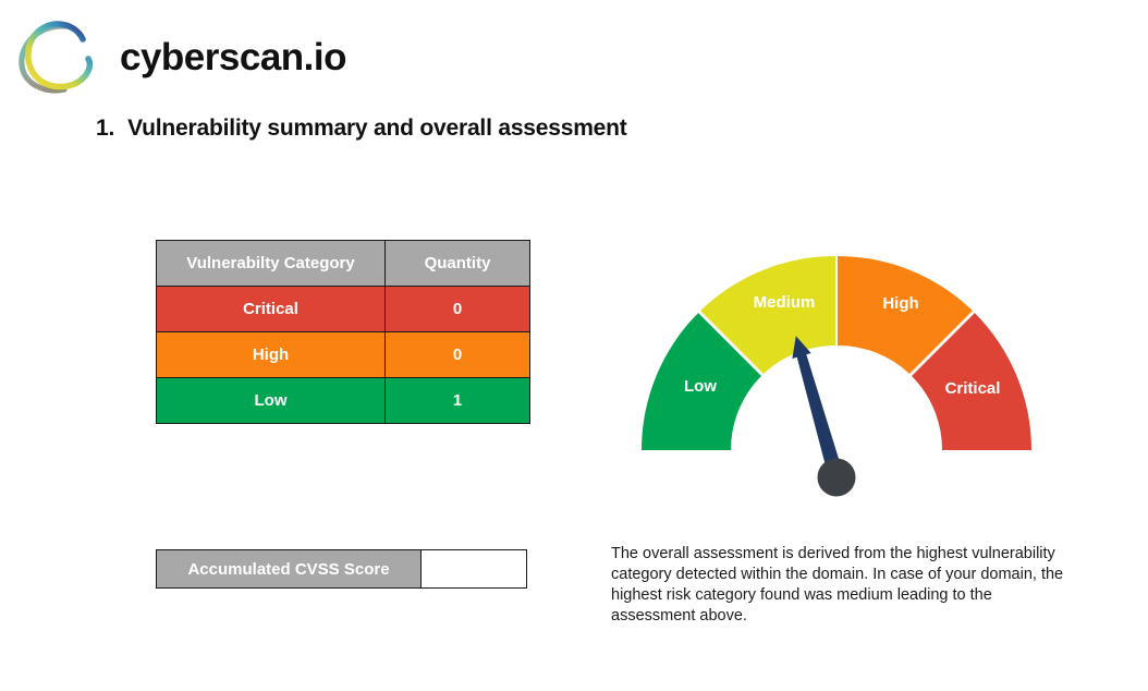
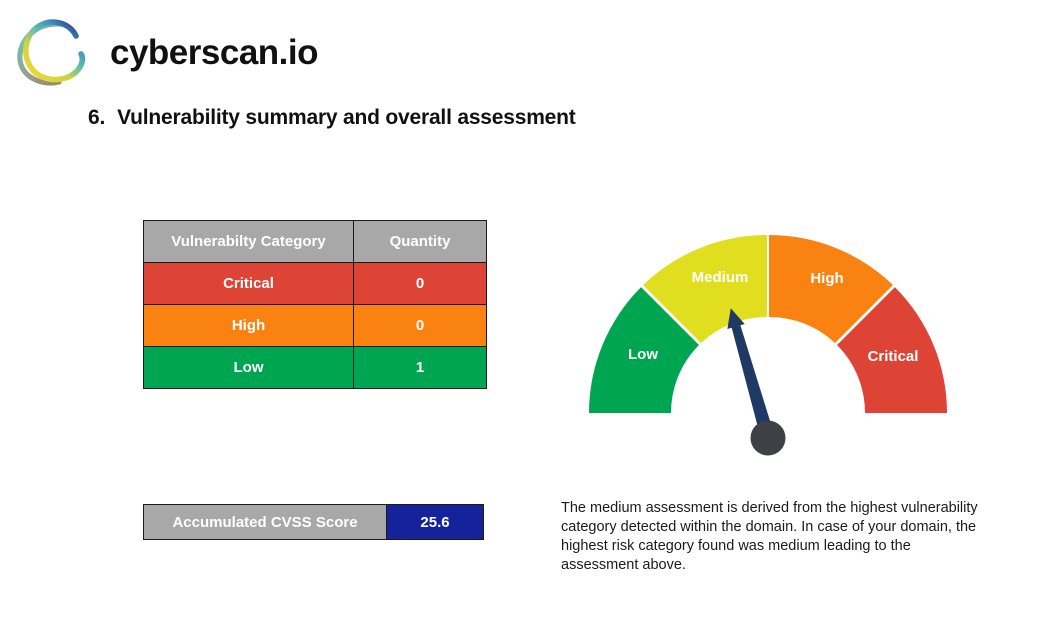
  cyberscan.io
- 1.
+ 6.
  Vulnerability summary and overall assessment
  Vulnerabilty Category	Quantity
  Critical	0
  High	0
  Low	1
  Accumulated CVSS Score
+ 25.6
  Low
  Medium
  High
  Critical
- The overall assessment is derived from the highest vulnerability category detected within the domain. In case of your domain, the highest risk category found was medium leading to the assessment above.
+ The medium assessment is derived from the highest vulnerability category detected within the domain. In case of your domain, the highest risk category found was medium leading to the assessment above.
